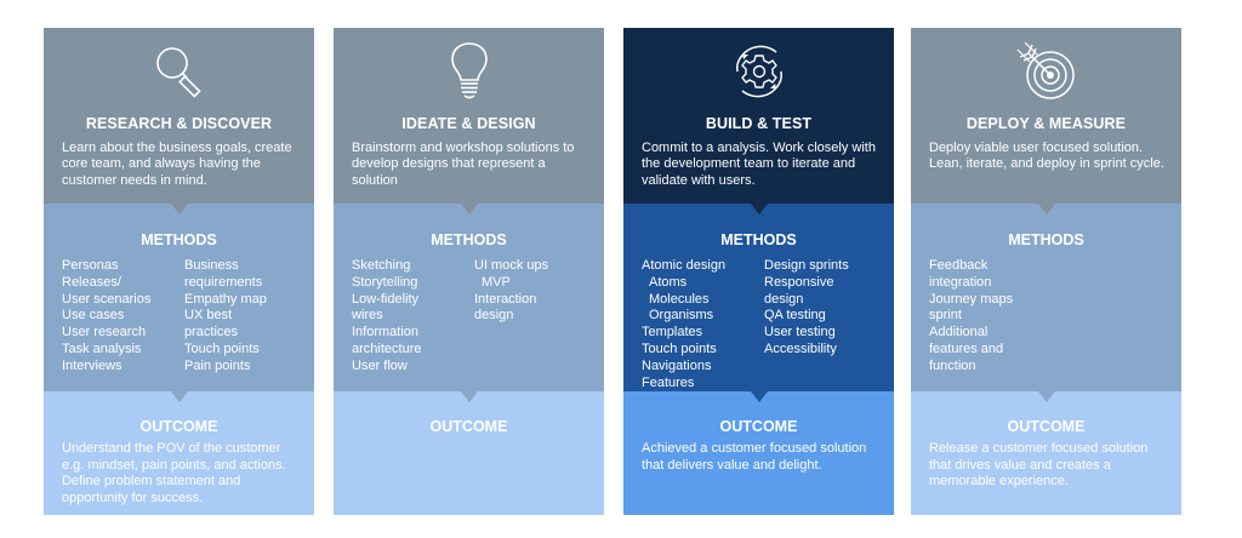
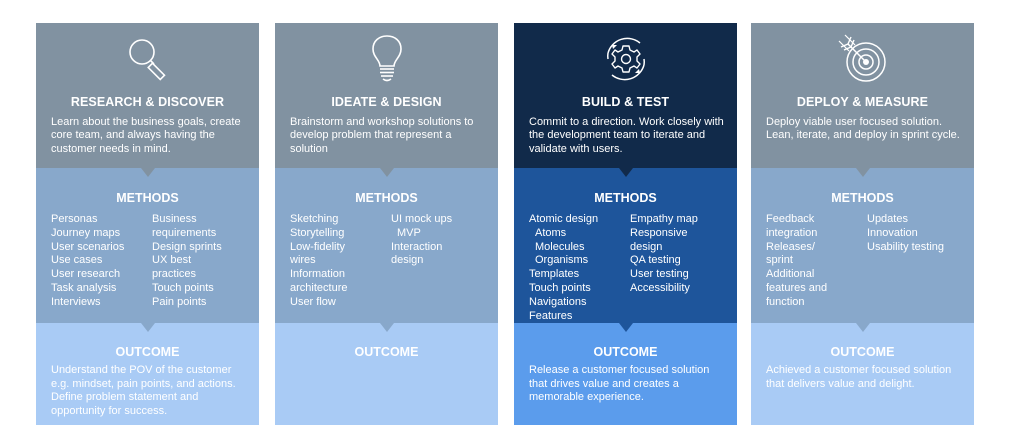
  RESEARCH & DISCOVER
  Learn about the business goals, create core team, and always having the customer needs in mind.
  METHODS
  Personas
- Releases/
+ Journey maps
  User scenarios
  Use cases
  User research
  Task analysis
  Interviews
  Business
  requirements
- Empathy map
+ Design sprints
  UX best
  practices
  Touch points
  Pain points
  OUTCOME
  Understand the POV of the customer e.g. mindset, pain points, and actions. Define problem statement and opportunity for success.
  IDEATE & DESIGN
- Brainstorm and workshop solutions to develop designs that represent a solution
+ Brainstorm and workshop solutions to develop problem that represent a solution
  METHODS
  Sketching
  Storytelling
  Low-fidelity
  wires
  Information
  architecture
  User flow
  UI mock ups
  MVP
  Interaction
  design
  OUTCOME
  BUILD & TEST
- Commit to a analysis. Work closely with the development team to iterate and validate with users.
+ Commit to a direction. Work closely with the development team to iterate and validate with users.
  METHODS
  Atomic design
  Atoms
  Molecules
  Organisms
  Templates
  Touch points
  Navigations
  Features
- Design sprints
+ Empathy map
  Responsive
  design
  QA testing
  User testing
  Accessibility
  OUTCOME
- Achieved a customer focused solution that delivers value and delight.
+ Release a customer focused solution that drives value and creates a memorable experience.
  DEPLOY & MEASURE
  Deploy viable user focused solution. Lean, iterate, and deploy in sprint cycle.
  METHODS
  Feedback
  integration
- Journey maps
+ Releases/
  sprint
  Additional
  features and
  function
+ Updates
+ Innovation
+ Usability testing
  OUTCOME
- Release a customer focused solution that drives value and creates a memorable experience.
+ Achieved a customer focused solution that delivers value and delight.
